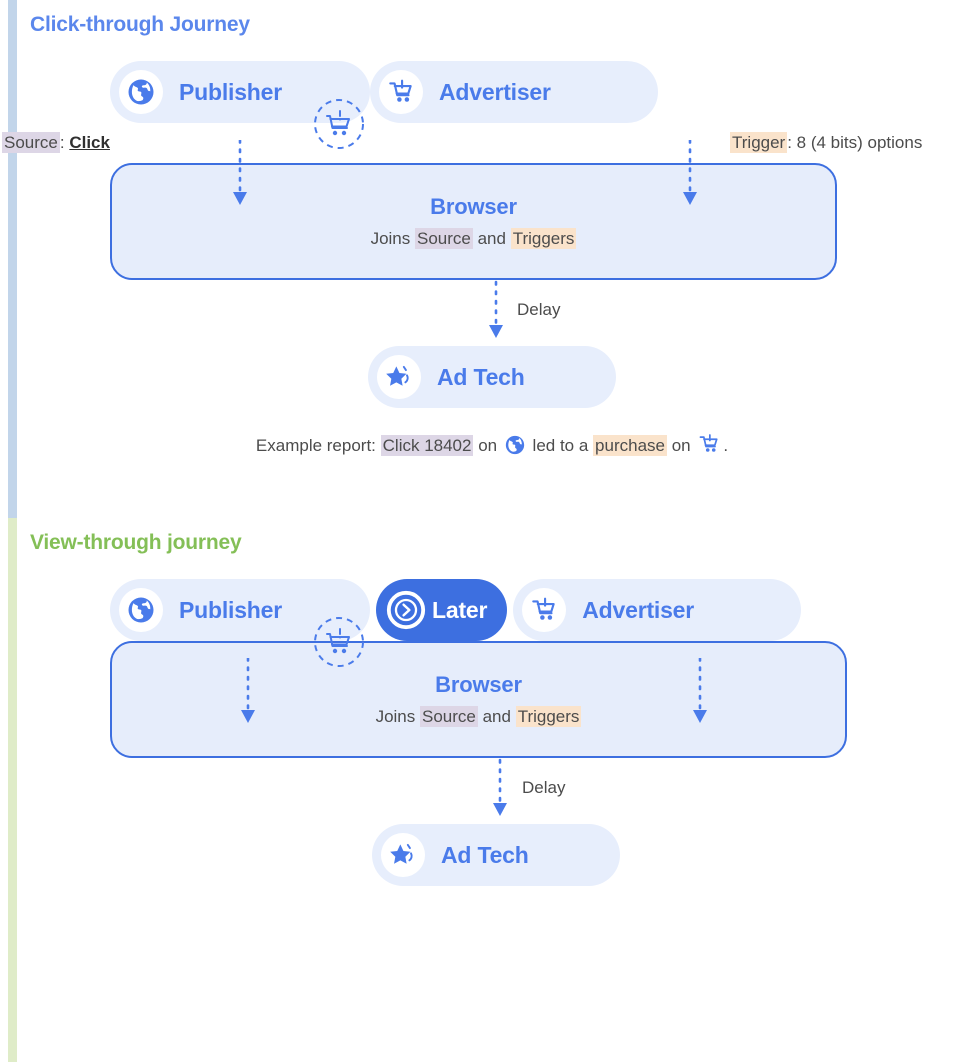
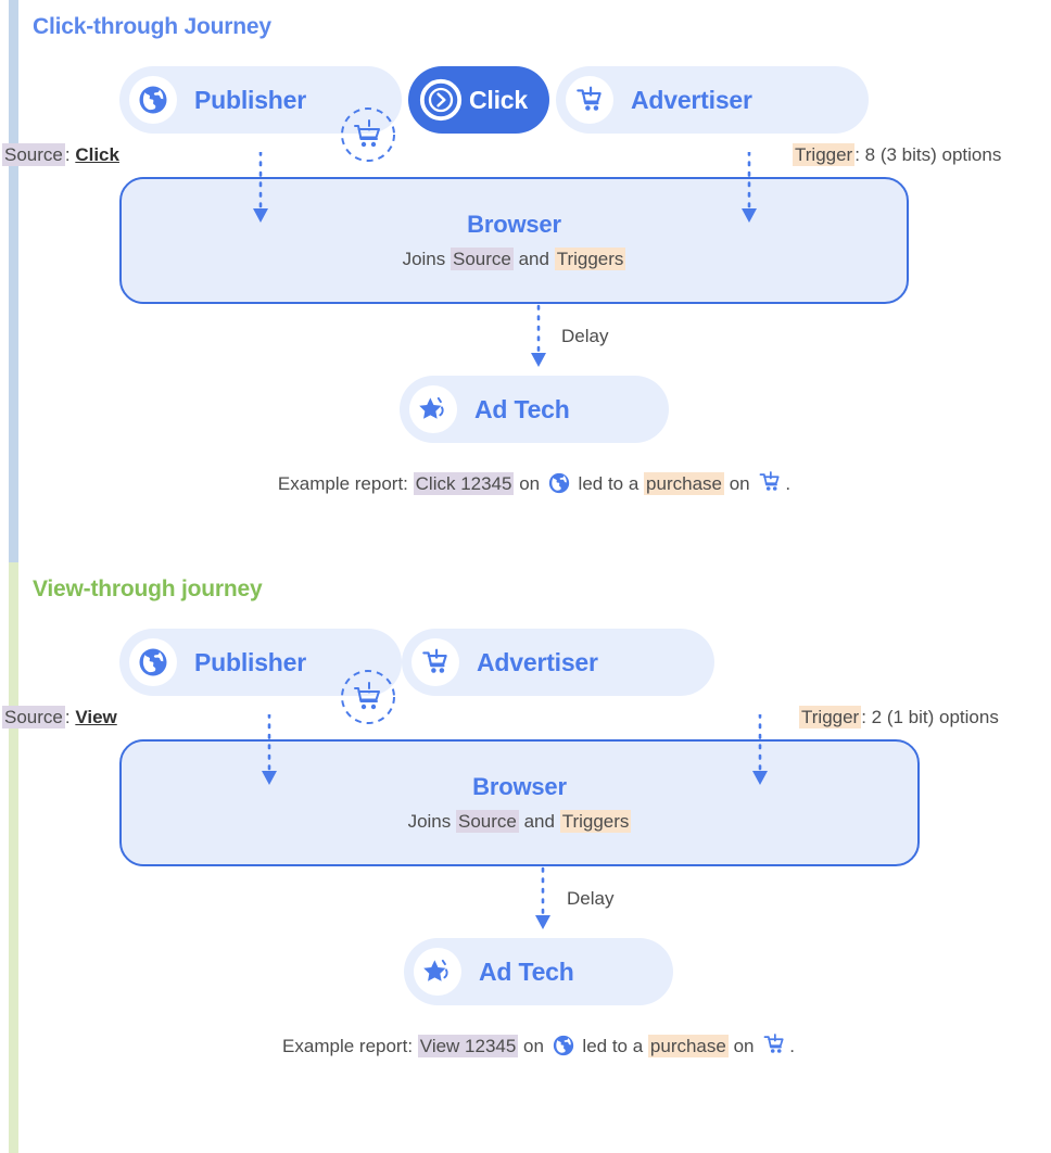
  Click-through Journey
  Publisher
+ Click
  Advertiser
  Source: Click
- Trigger: 8 (4 bits) options
+ Trigger: 8 (3 bits) options
  Browser
  Joins Source and Triggers
  Delay
  Ad Tech
- Example report: Click 18402 on led to a purchase on .
+ Example report: Click 12345 on led to a purchase on .
  View-through journey
  Publisher
- Later
  Advertiser
+ Source: View
+ Trigger: 2 (1 bit) options
  Browser
  Joins Source and Triggers
  Delay
  Ad Tech
+ Example report: View 12345 on led to a purchase on .
